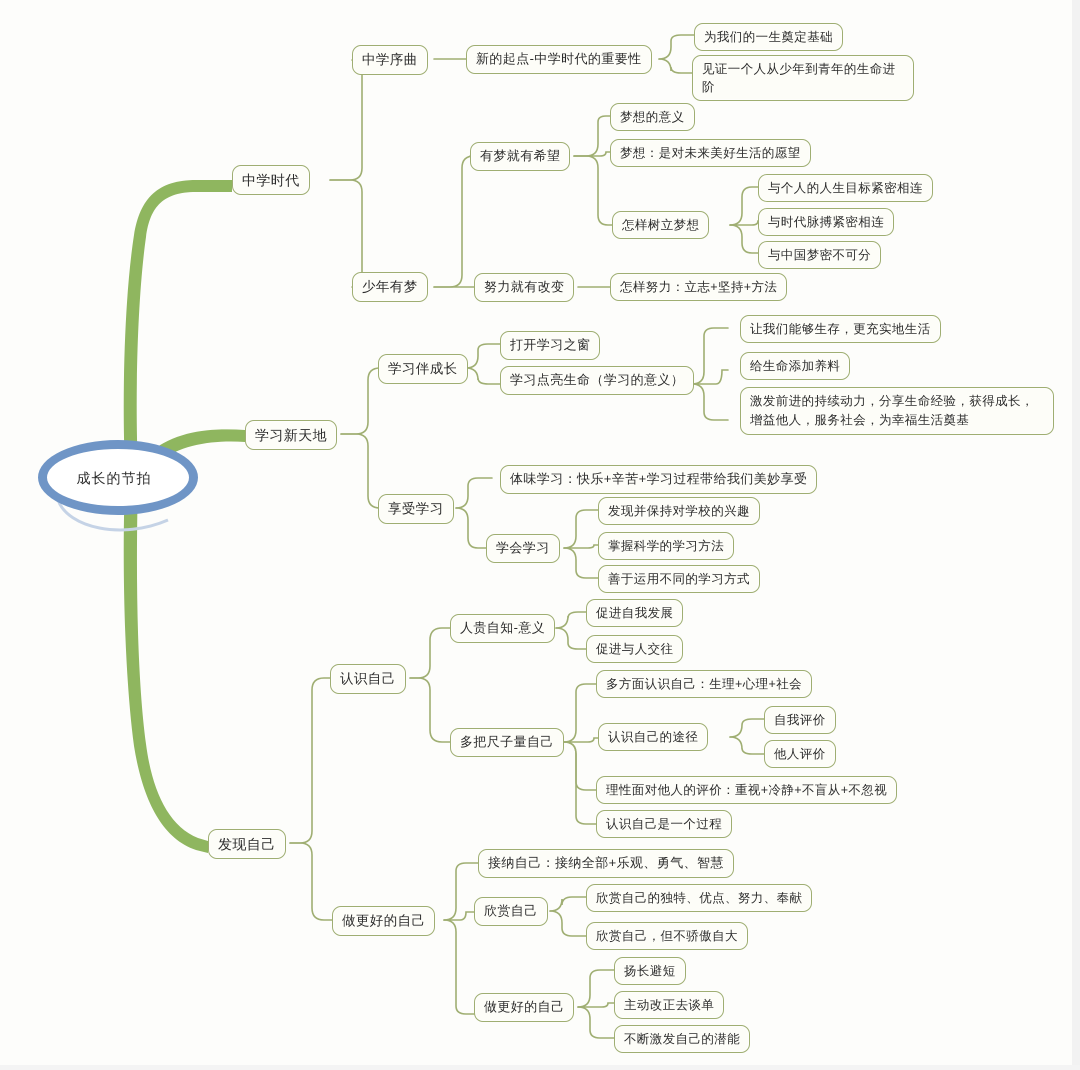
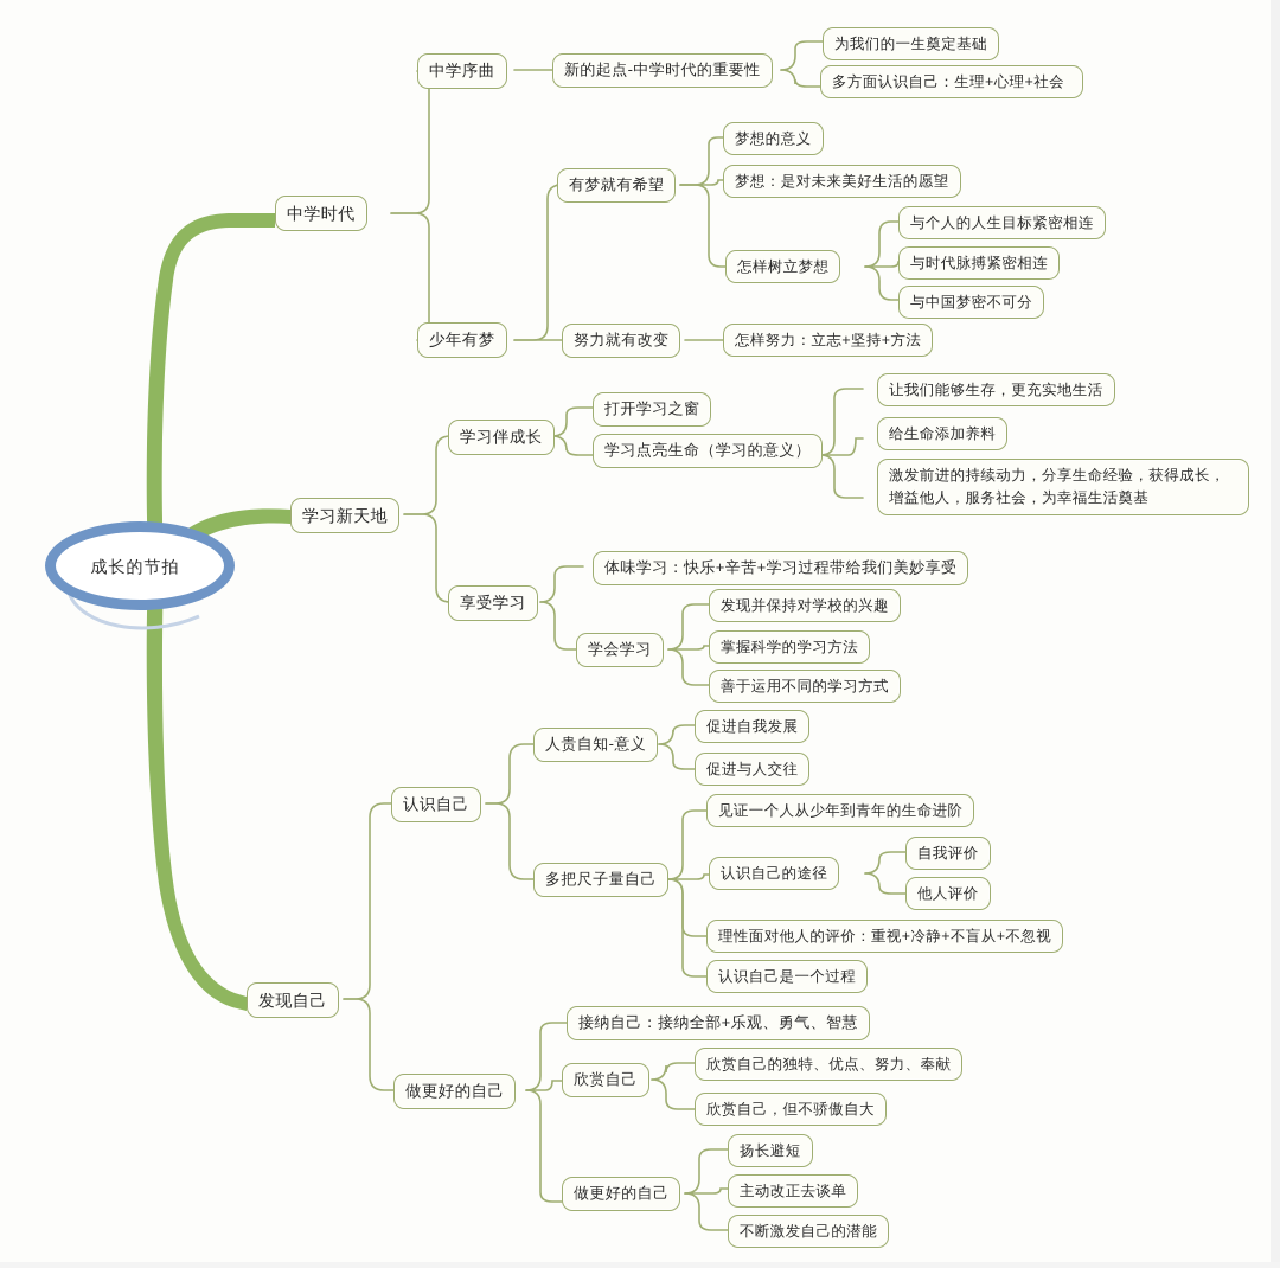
  成长的节拍
  中学时代
  中学序曲
  新的起点-中学时代的重要性
  为我们的一生奠定基础
- 见证一个人从少年到青年的生命进阶
+ 多方面认识自己：生理+心理+社会
  少年有梦
  有梦就有希望
  梦想的意义
  梦想：是对未来美好生活的愿望
  怎样树立梦想
  与个人的人生目标紧密相连
  与时代脉搏紧密相连
  与中国梦密不可分
  努力就有改变
  怎样努力：立志+坚持+方法
  学习新天地
  学习伴成长
  打开学习之窗
  学习点亮生命（学习的意义）
  让我们能够生存，更充实地生活
  给生命添加养料
  激发前进的持续动力，分享生命经验，获得成长，增益他人，服务社会，为幸福生活奠基
  享受学习
  体味学习：快乐+辛苦+学习过程带给我们美妙享受
  学会学习
  发现并保持对学校的兴趣
  掌握科学的学习方法
  善于运用不同的学习方式
  发现自己
  认识自己
  人贵自知-意义
  促进自我发展
  促进与人交往
  多把尺子量自己
- 多方面认识自己：生理+心理+社会
+ 见证一个人从少年到青年的生命进阶
  认识自己的途径
  自我评价
  他人评价
  理性面对他人的评价：重视+冷静+不盲从+不忽视
  认识自己是一个过程
  做更好的自己
  接纳自己：接纳全部+乐观、勇气、智慧
  欣赏自己
  欣赏自己的独特、优点、努力、奉献
  欣赏自己，但不骄傲自大
  做更好的自己
  扬长避短
  主动改正去谈单
  不断激发自己的潜能
